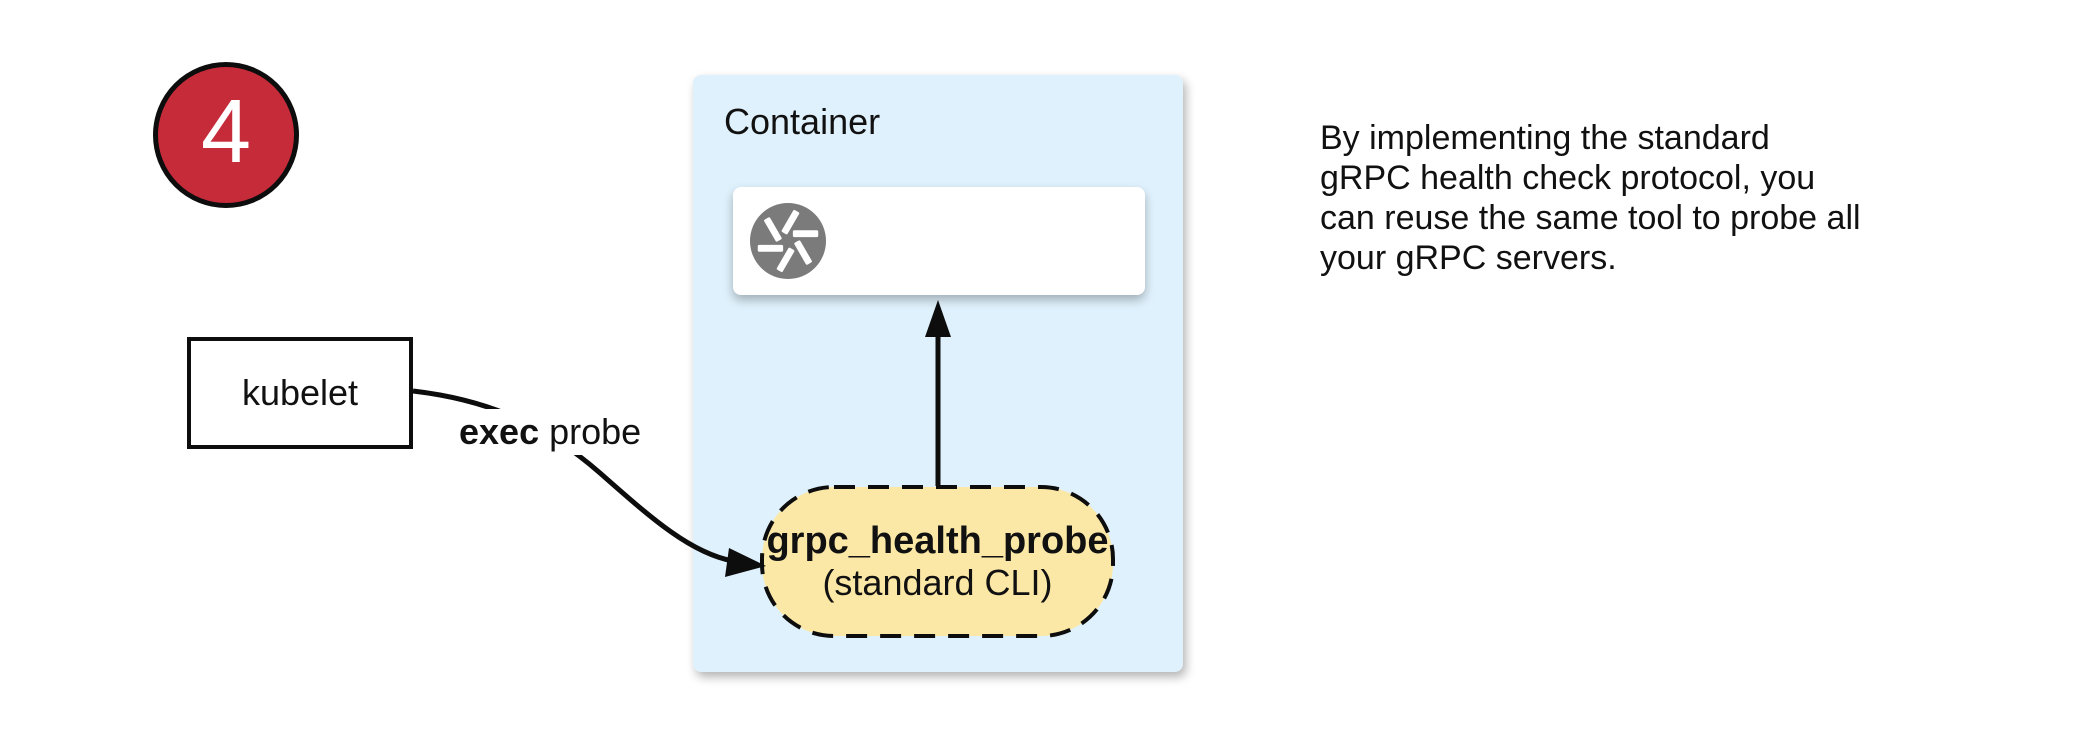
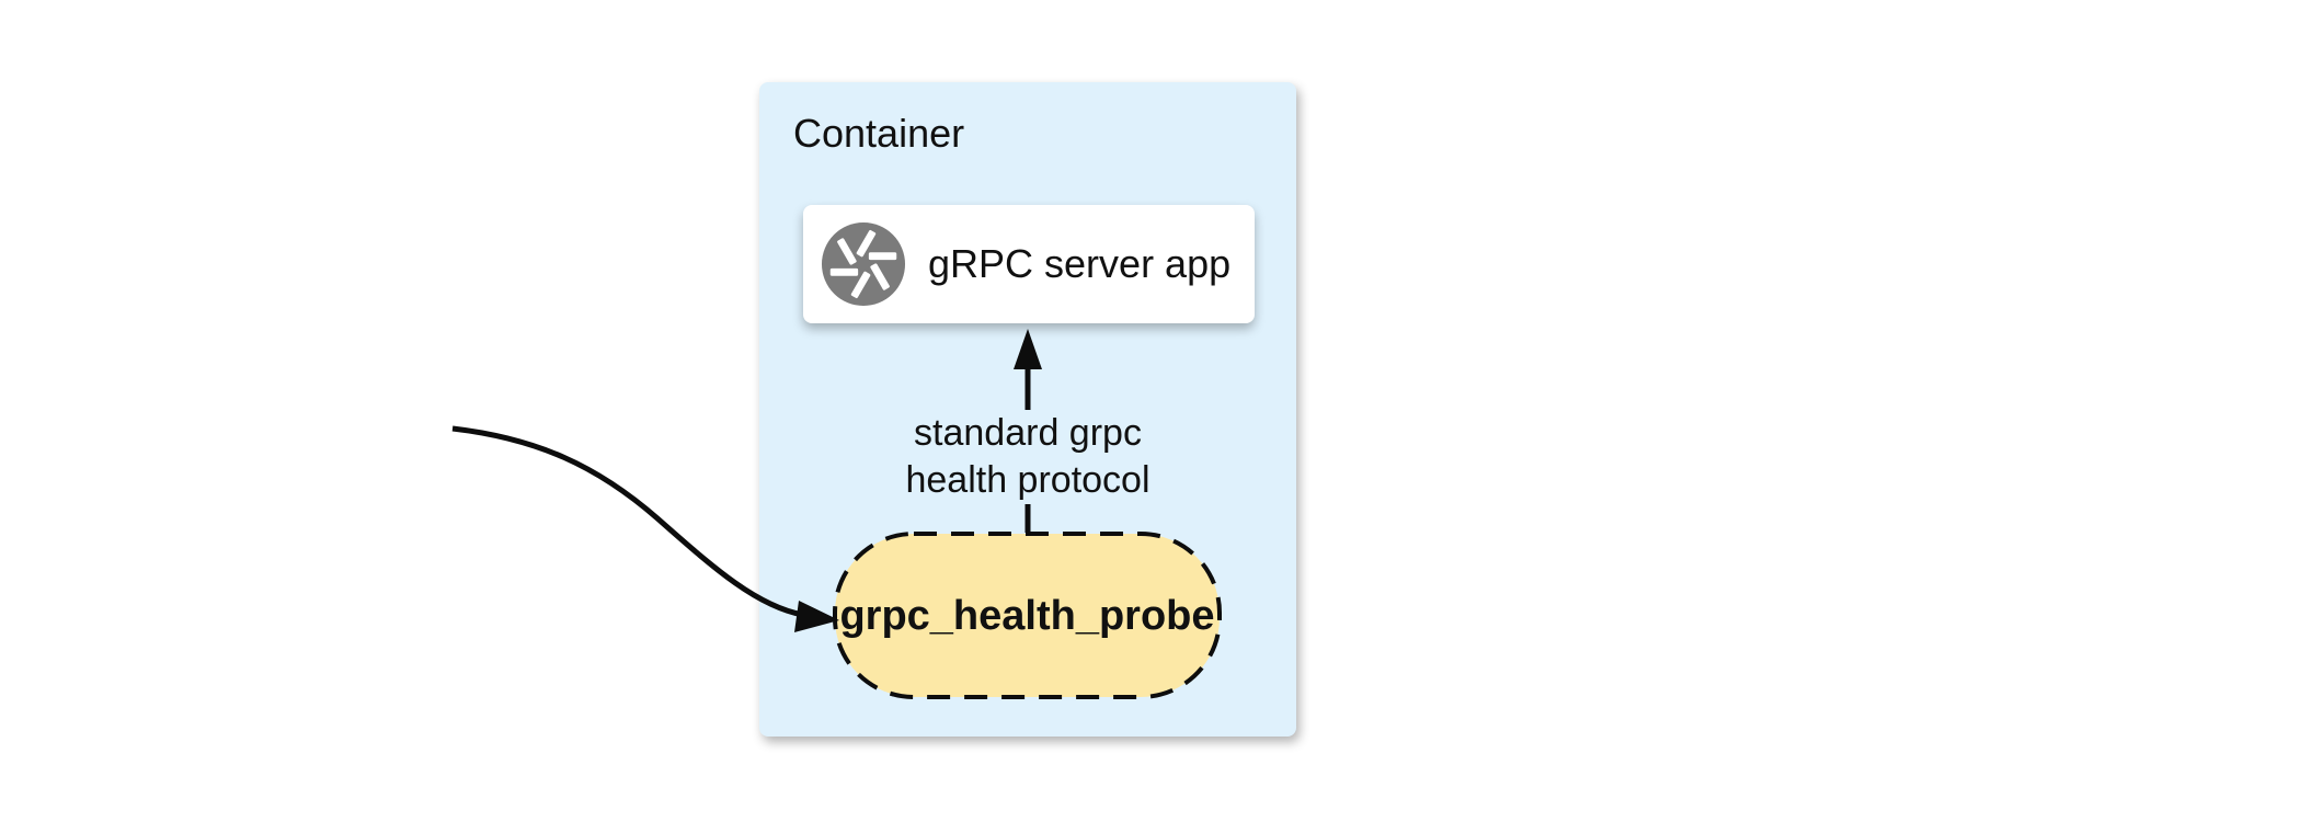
- 4
  Container
+ gRPC server app
+ standard grpc
+ health protocol
  grpc_health_probe
- (standard CLI)
- kubelet
- exec probe
- By implementing the standard
- gRPC health check protocol, you
- can reuse the same tool to probe all
- your gRPC servers.
